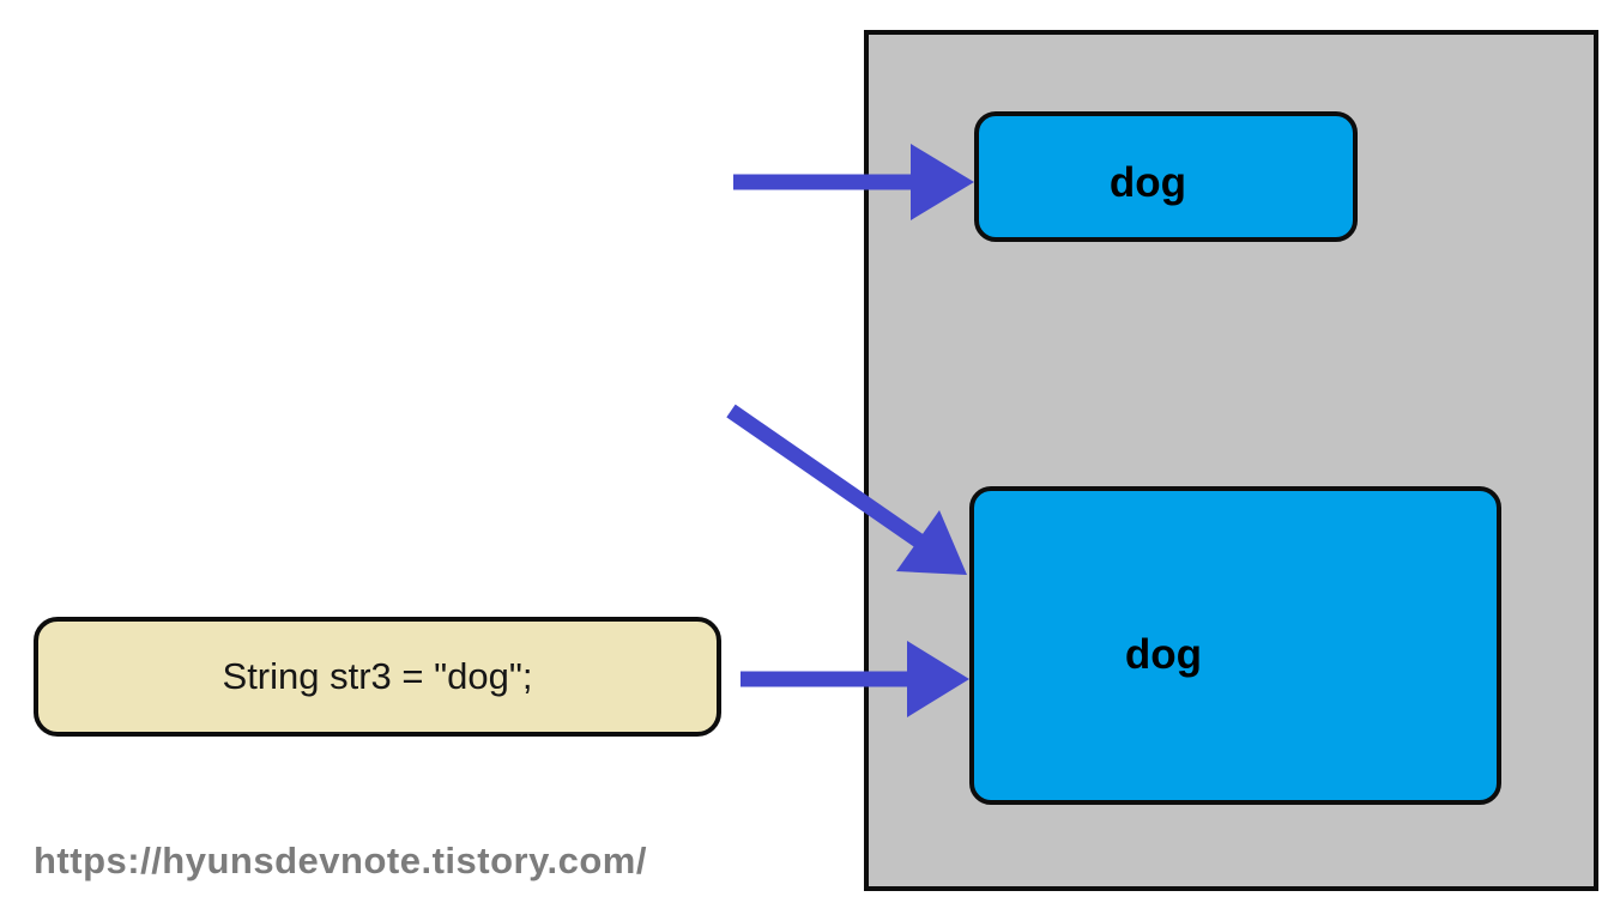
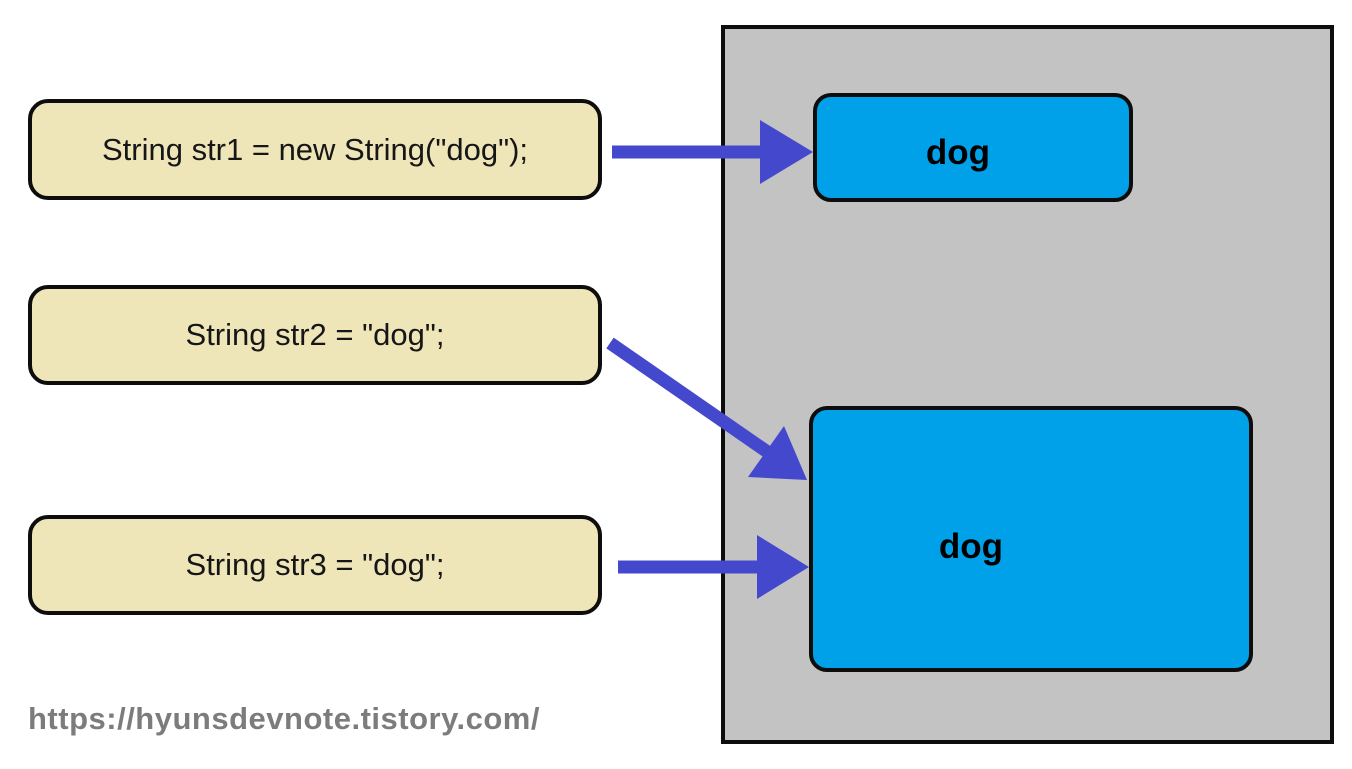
  dog
  dog
+ String str1 = new String("dog");
+ String str2 = "dog";
  String str3 = "dog";
  https://hyunsdevnote.tistory.com/
